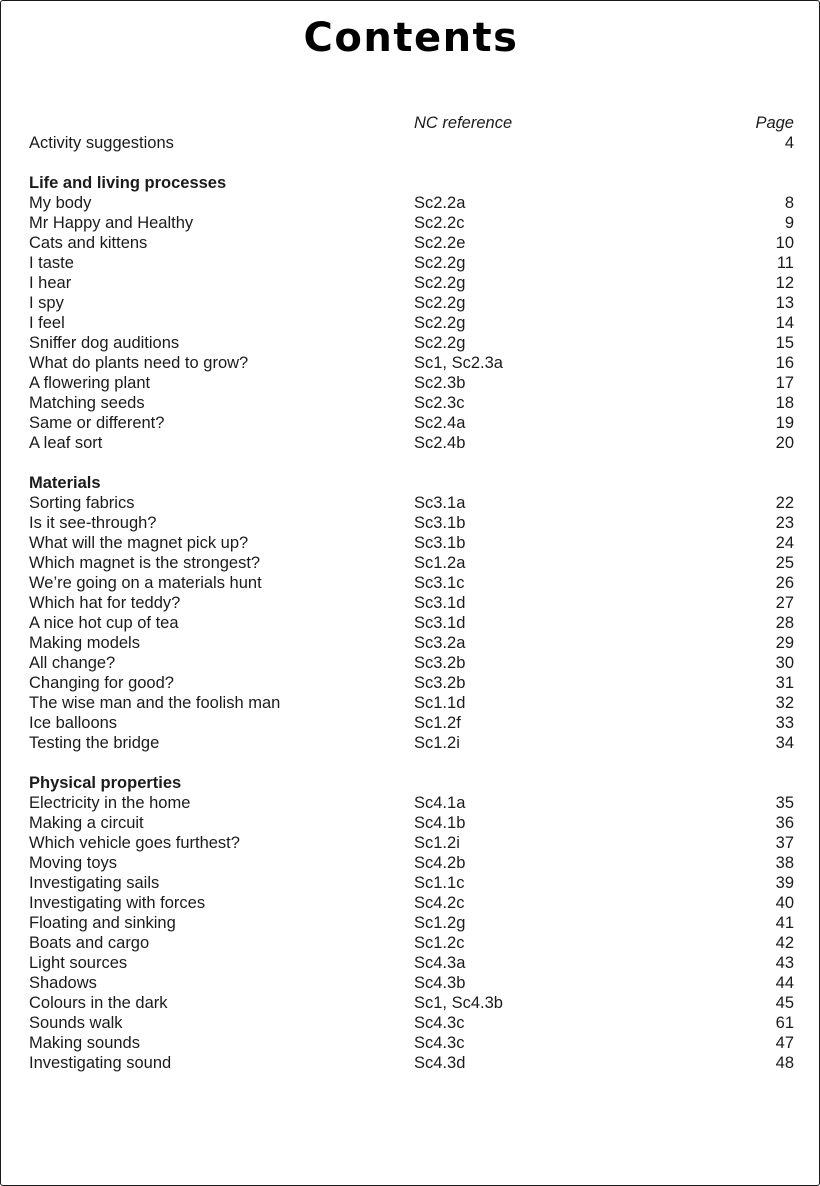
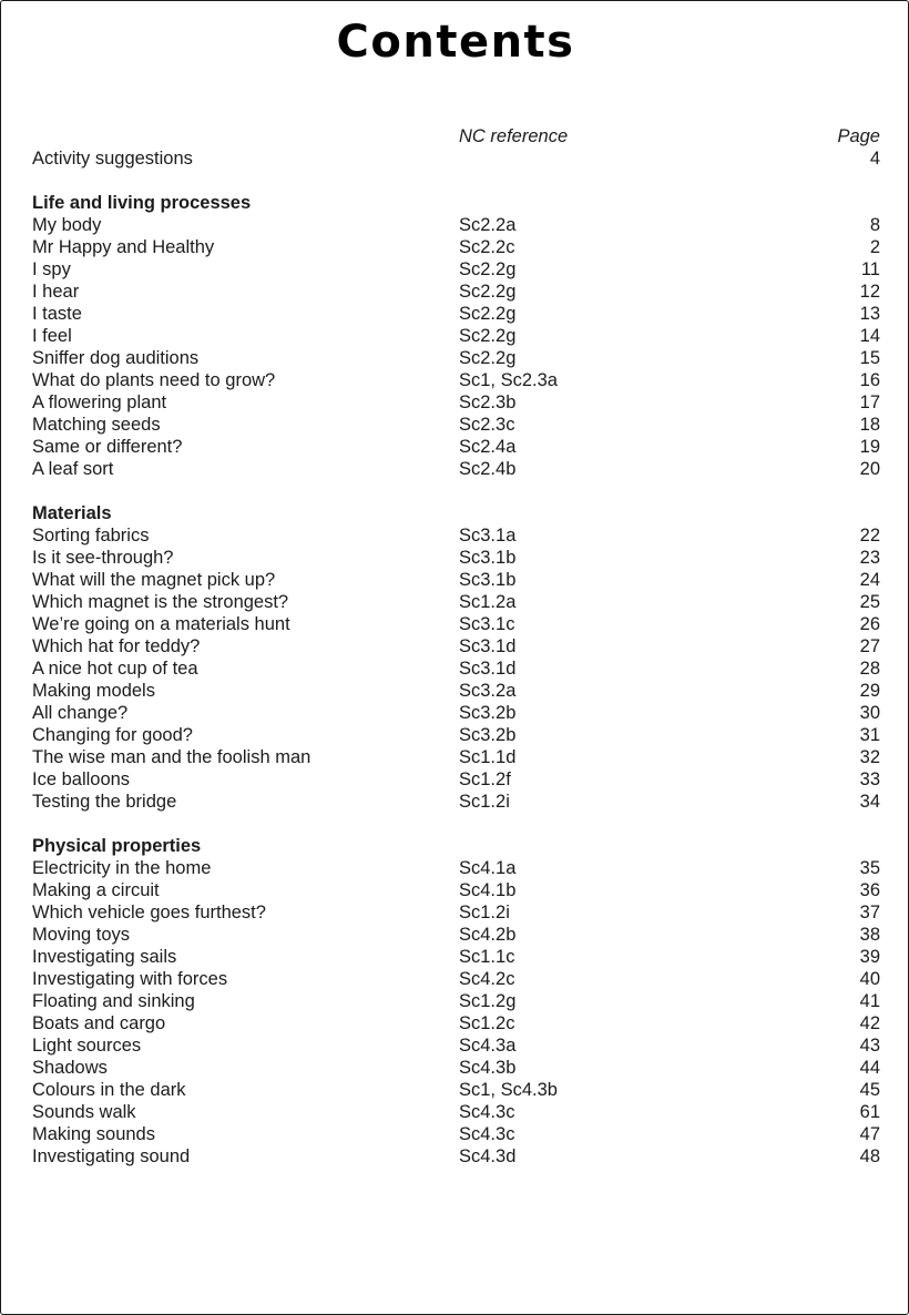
  Contents
  NC reference
  Page
  Activity suggestions
  4
  Life and living processes
  My body
  Sc2.2a
  8
  Mr Happy and Healthy
  Sc2.2c
- 9
+ 2
- Cats and kittens
- Sc2.2e
- 10
- I taste
+ I spy
  Sc2.2g
  11
  I hear
  Sc2.2g
  12
- I spy
+ I taste
  Sc2.2g
  13
  I feel
  Sc2.2g
  14
  Sniffer dog auditions
  Sc2.2g
  15
  What do plants need to grow?
  Sc1, Sc2.3a
  16
  A flowering plant
  Sc2.3b
  17
  Matching seeds
  Sc2.3c
  18
  Same or different?
  Sc2.4a
  19
  A leaf sort
  Sc2.4b
  20
  Materials
  Sorting fabrics
  Sc3.1a
  22
  Is it see-through?
  Sc3.1b
  23
  What will the magnet pick up?
  Sc3.1b
  24
  Which magnet is the strongest?
  Sc1.2a
  25
  We’re going on a materials hunt
  Sc3.1c
  26
  Which hat for teddy?
  Sc3.1d
  27
  A nice hot cup of tea
  Sc3.1d
  28
  Making models
  Sc3.2a
  29
  All change?
  Sc3.2b
  30
  Changing for good?
  Sc3.2b
  31
  The wise man and the foolish man
  Sc1.1d
  32
  Ice balloons
  Sc1.2f
  33
  Testing the bridge
  Sc1.2i
  34
  Physical properties
  Electricity in the home
  Sc4.1a
  35
  Making a circuit
  Sc4.1b
  36
  Which vehicle goes furthest?
  Sc1.2i
  37
  Moving toys
  Sc4.2b
  38
  Investigating sails
  Sc1.1c
  39
  Investigating with forces
  Sc4.2c
  40
  Floating and sinking
  Sc1.2g
  41
  Boats and cargo
  Sc1.2c
  42
  Light sources
  Sc4.3a
  43
  Shadows
  Sc4.3b
  44
  Colours in the dark
  Sc1, Sc4.3b
  45
  Sounds walk
  Sc4.3c
  61
  Making sounds
  Sc4.3c
  47
  Investigating sound
  Sc4.3d
  48
